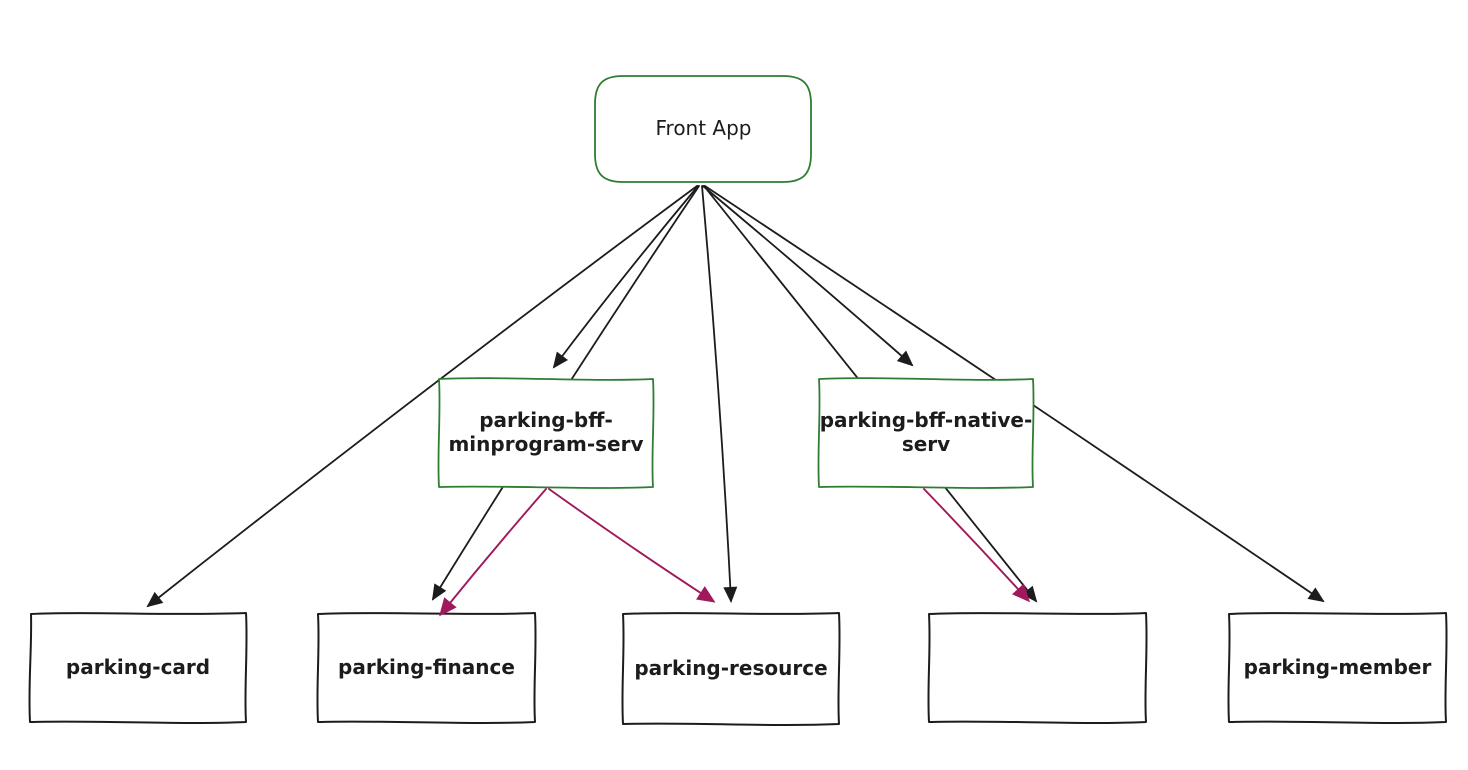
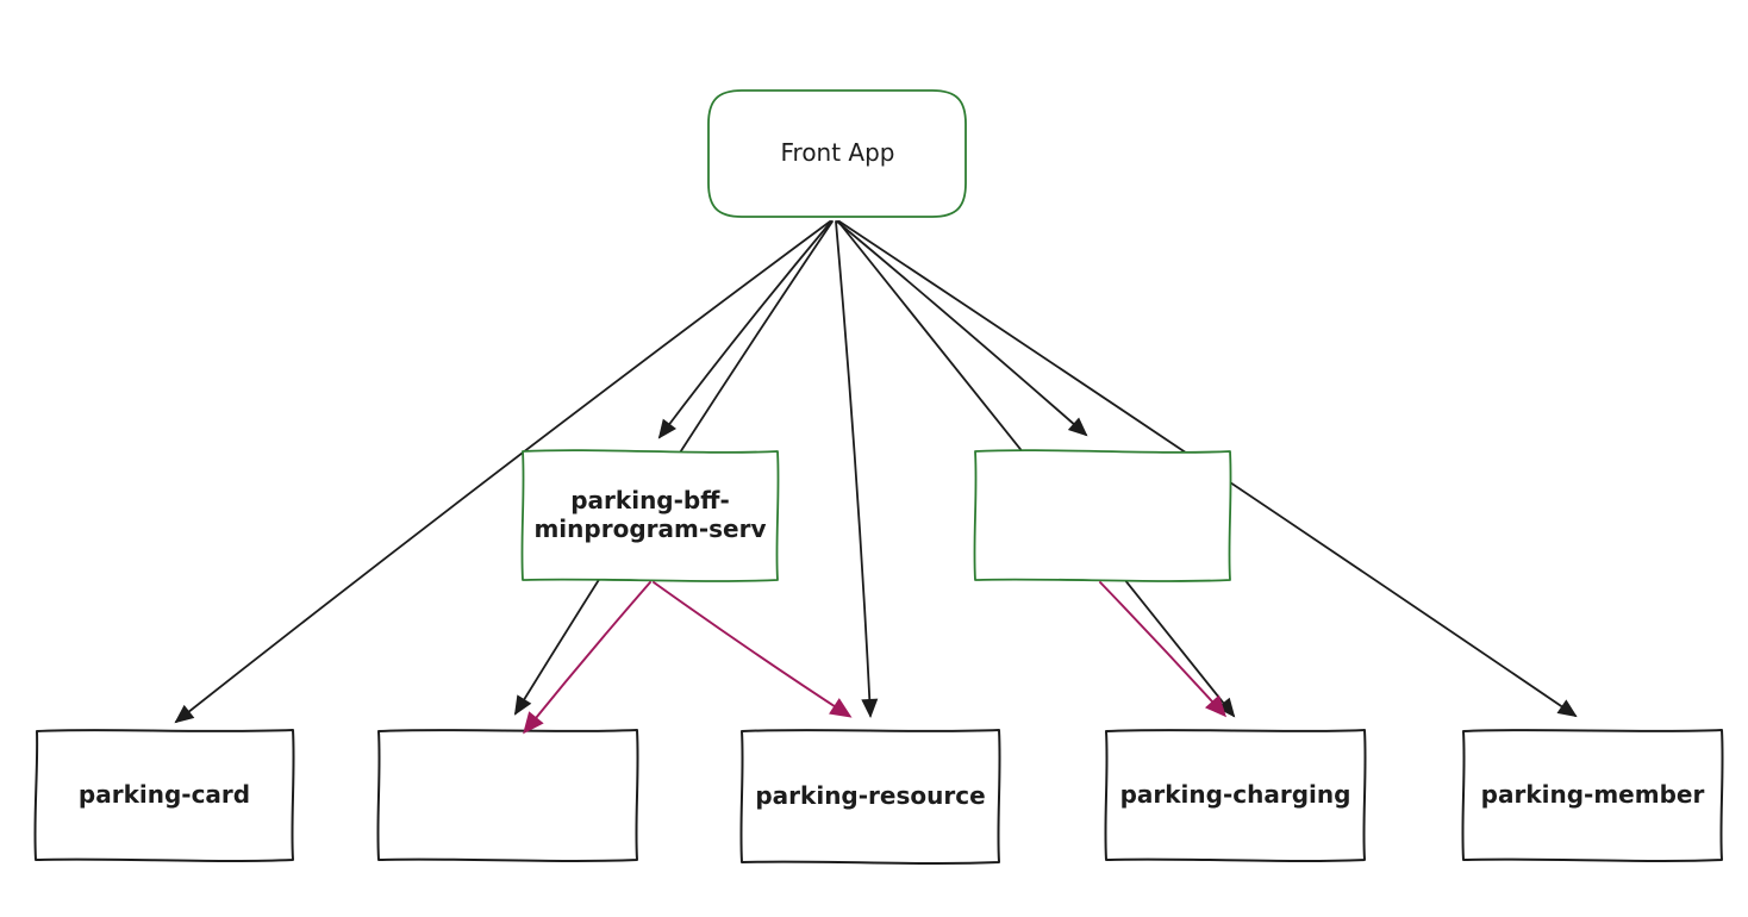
  Front App
  parking-bff-
  minprogram-serv
- parking-bff-native-
- serv
  parking-card
- parking-finance
  parking-resource
+ parking-charging
  parking-member
